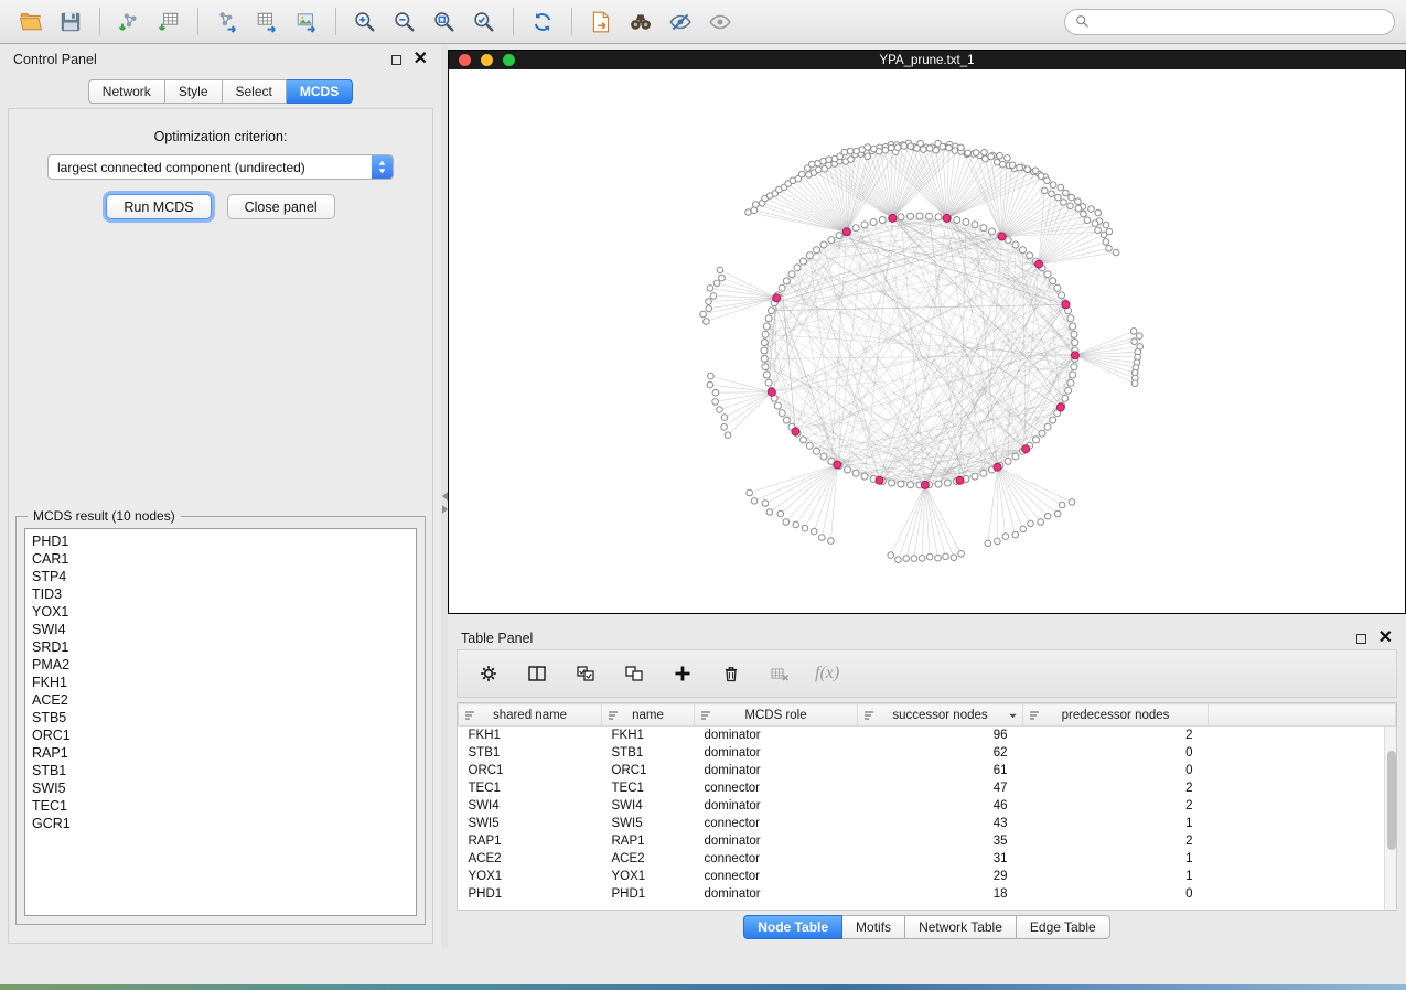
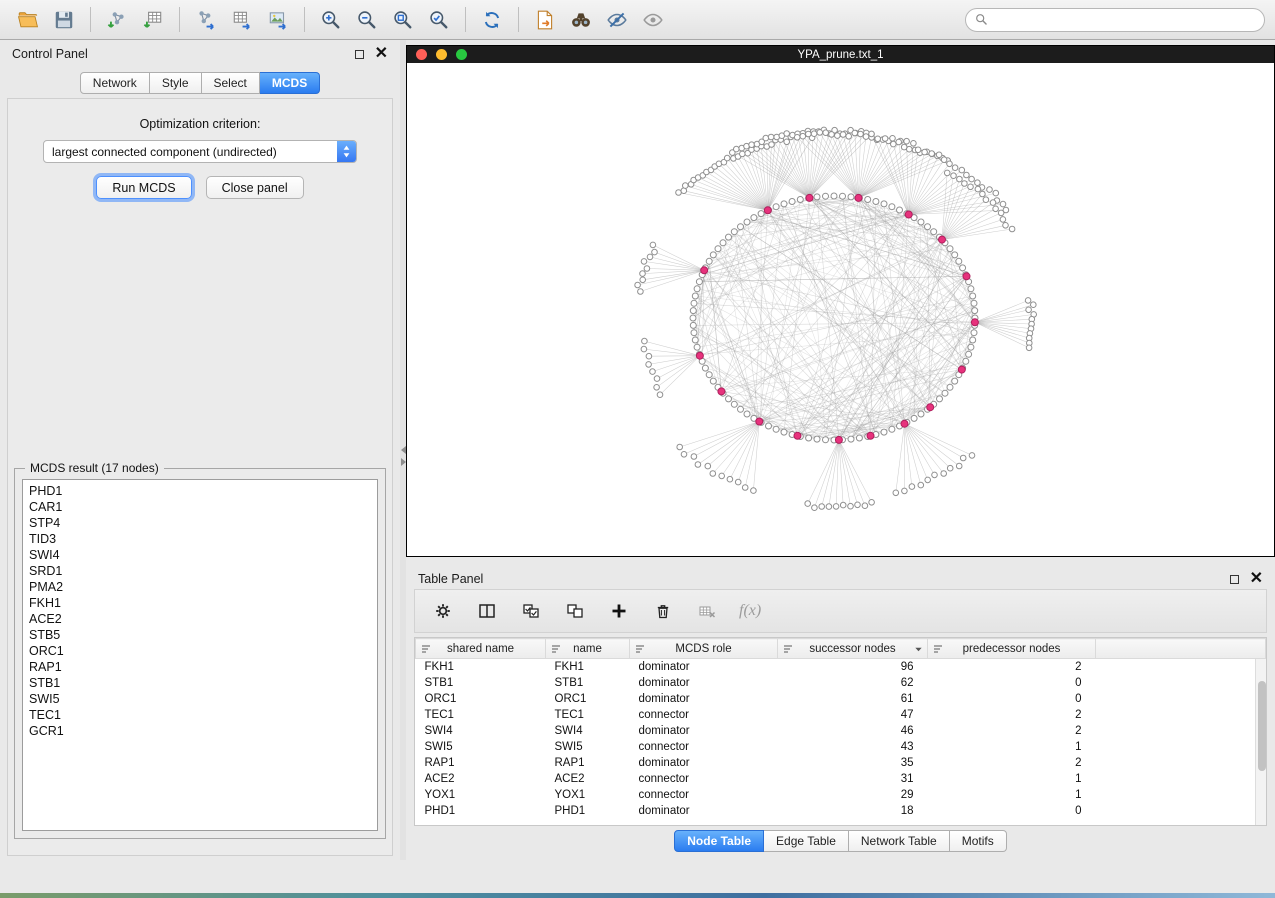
  Control Panel
  ✕
  Network
  Style
  Select
  MCDS
  Optimization criterion:
  largest connected component (undirected)
  Run MCDS
  Close panel
- MCDS result (10 nodes)
+ MCDS result (17 nodes)
  PHD1
  CAR1
  STP4
  TID3
- YOX1
  SWI4
  SRD1
  PMA2
  FKH1
  ACE2
  STB5
  ORC1
  RAP1
  STB1
  SWI5
  TEC1
  GCR1
  YPA_prune.txt_1
  Table Panel
  ✕
  f(x)
  shared name	name	MCDS role	successor nodes	predecessor nodes
  FKH1	FKH1	dominator	96	2
  STB1	STB1	dominator	62	0
  ORC1	ORC1	dominator	61	0
  TEC1	TEC1	connector	47	2
  SWI4	SWI4	dominator	46	2
  SWI5	SWI5	connector	43	1
  RAP1	RAP1	dominator	35	2
  ACE2	ACE2	connector	31	1
  YOX1	YOX1	connector	29	1
  PHD1	PHD1	dominator	18	0
  Node Table
- Motifs
+ Edge Table
  Network Table
- Edge Table
+ Motifs
